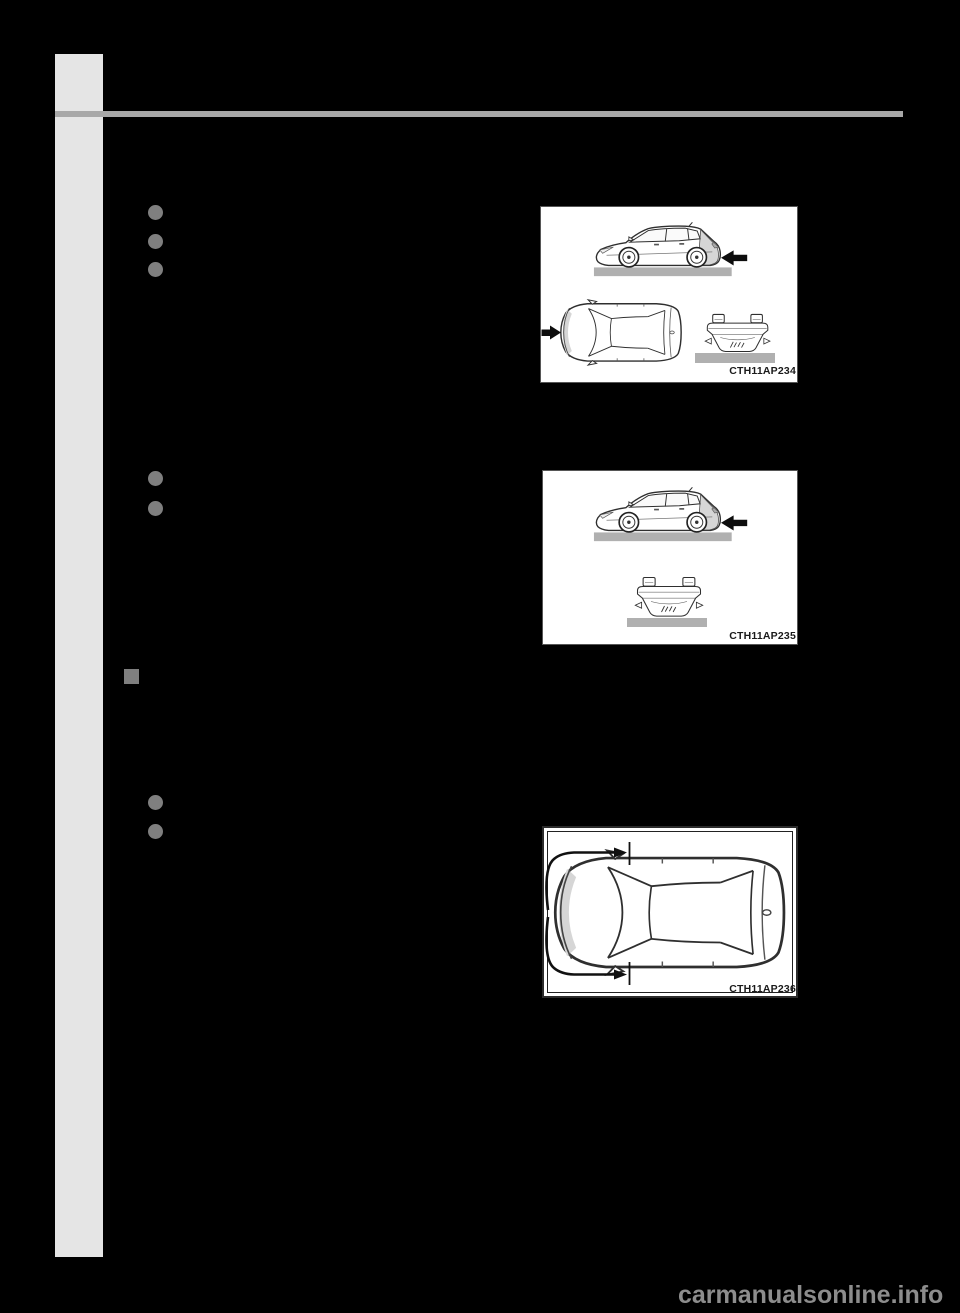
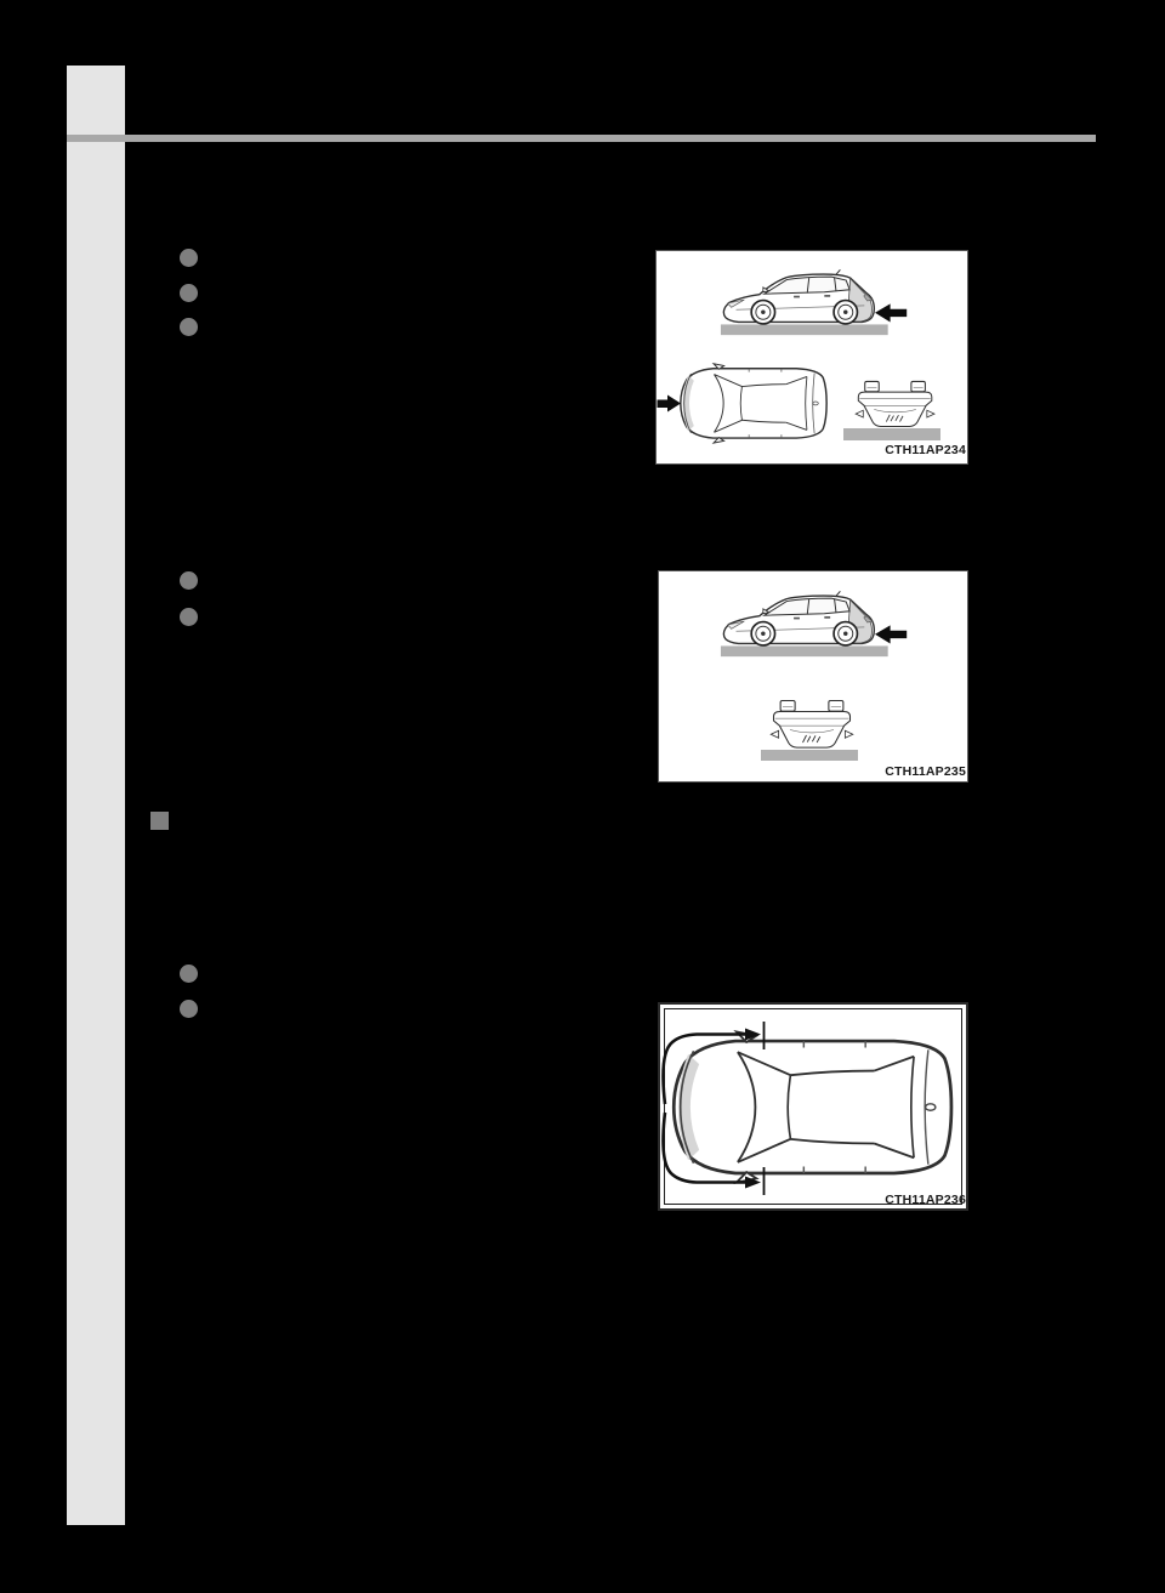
  CTH11AP234
  CTH11AP235
  CTH11AP236
- carmanualsonline.info
